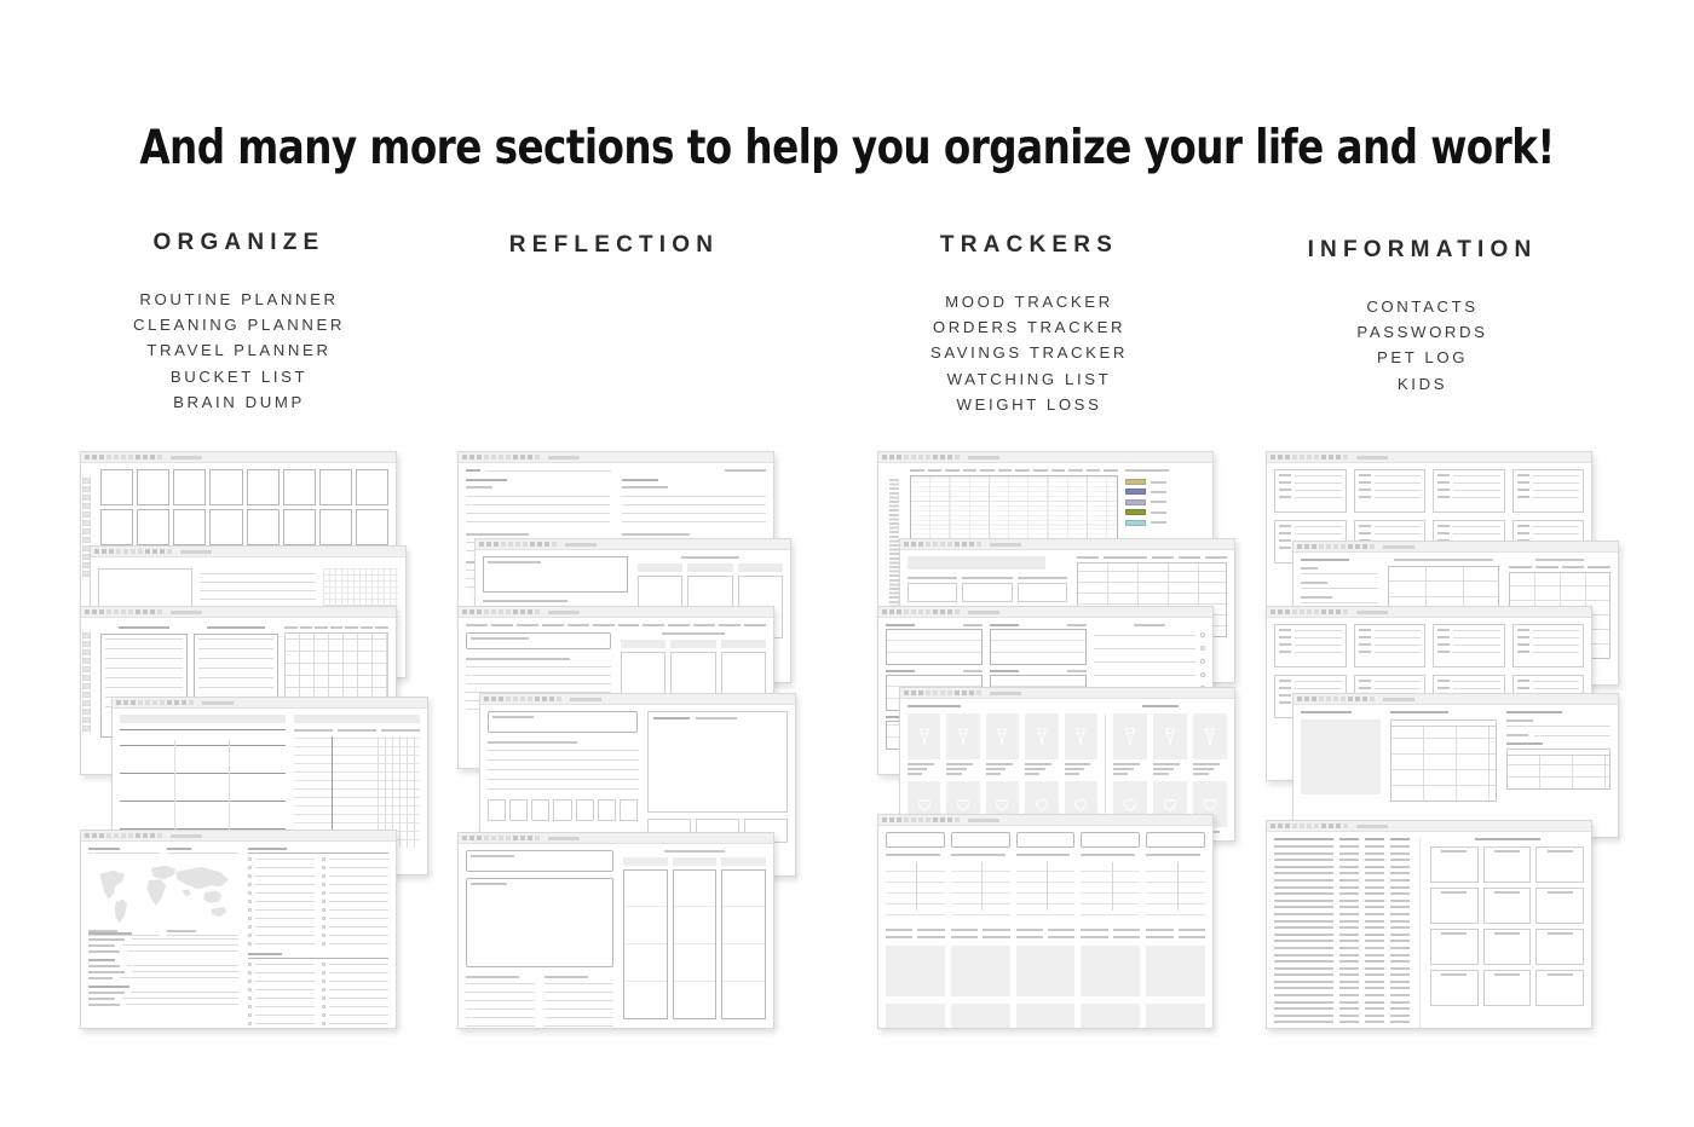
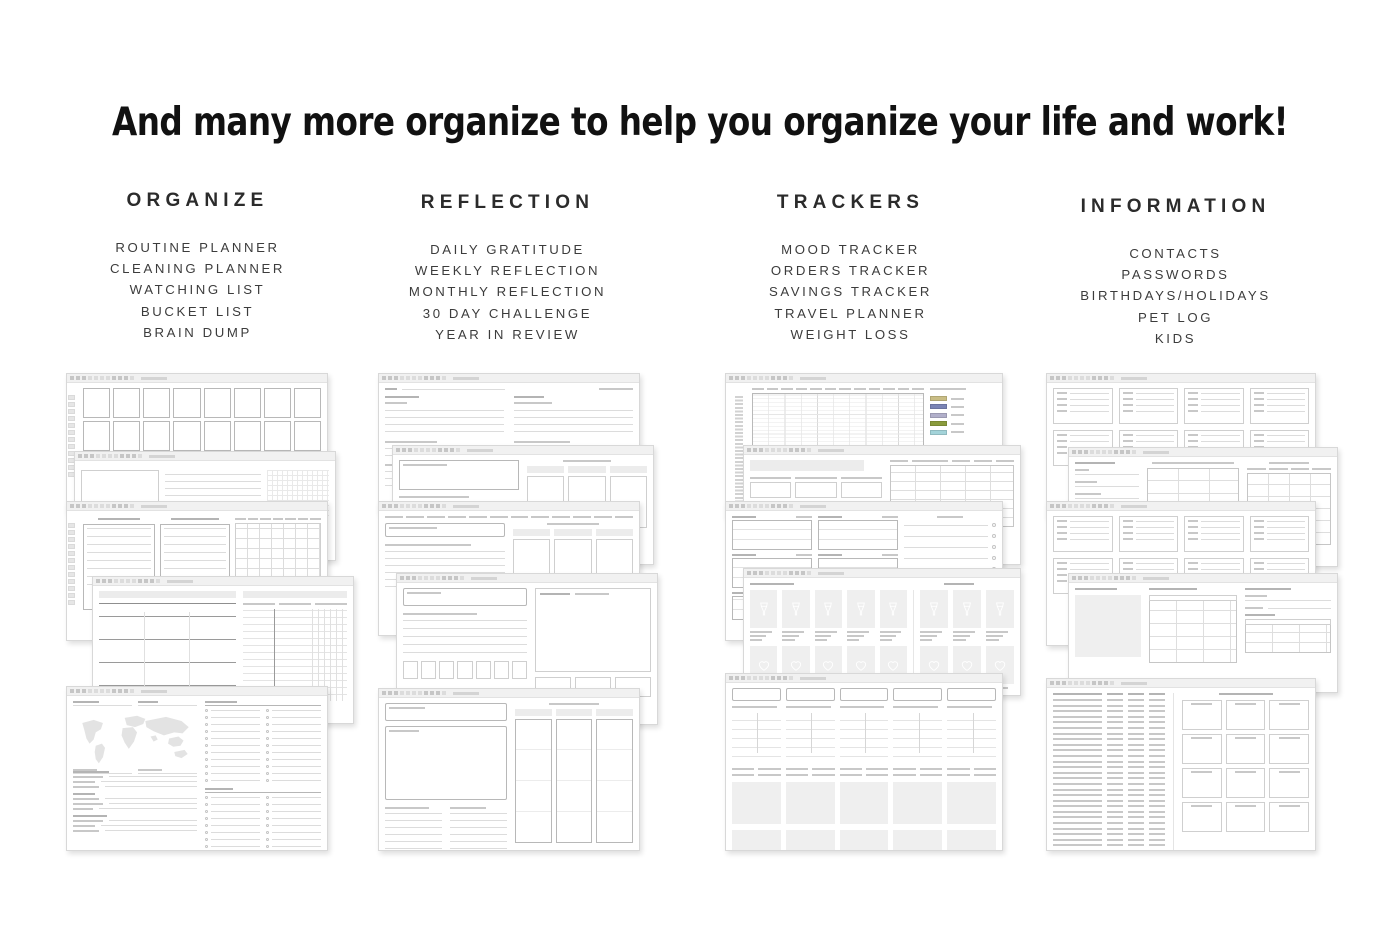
- And many more sections to help you organize your life and work!
+ And many more organize to help you organize your life and work!
  ORGANIZE
  ROUTINE PLANNER
  CLEANING PLANNER
- TRAVEL PLANNER
+ WATCHING LIST
  BUCKET LIST
  BRAIN DUMP
  REFLECTION
+ DAILY GRATITUDE
+ WEEKLY REFLECTION
+ MONTHLY REFLECTION
+ 30 DAY CHALLENGE
+ YEAR IN REVIEW
  TRACKERS
  MOOD TRACKER
  ORDERS TRACKER
  SAVINGS TRACKER
- WATCHING LIST
+ TRAVEL PLANNER
  WEIGHT LOSS
  INFORMATION
  CONTACTS
  PASSWORDS
+ BIRTHDAYS/HOLIDAYS
  PET LOG
  KIDS
